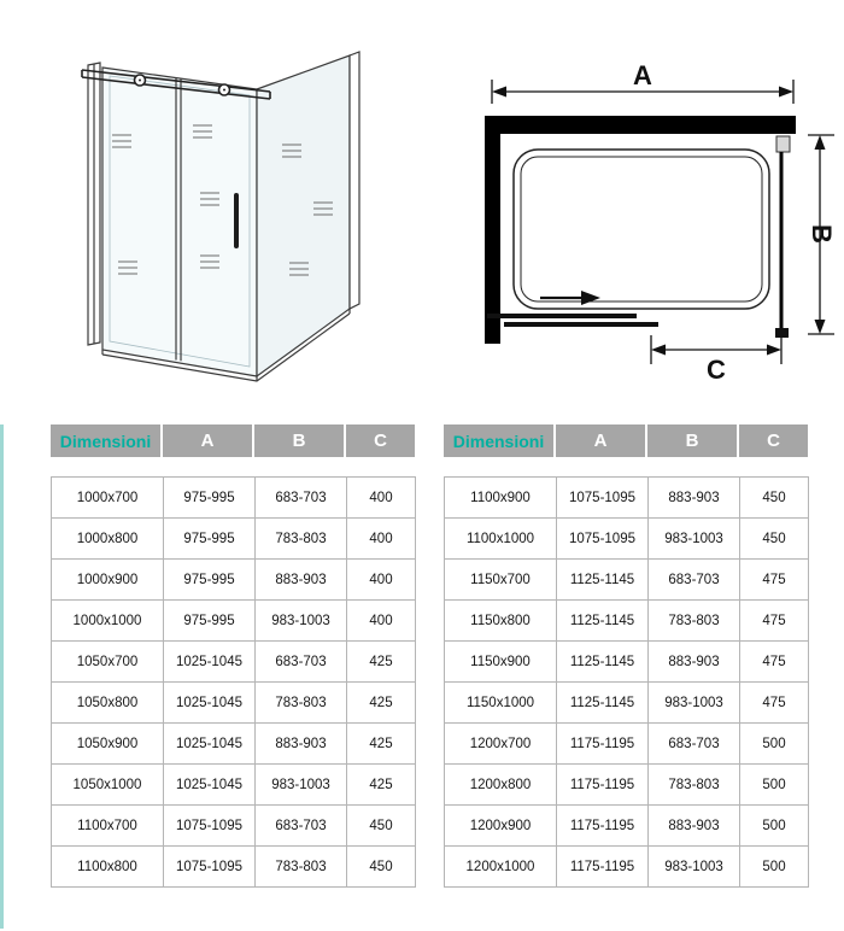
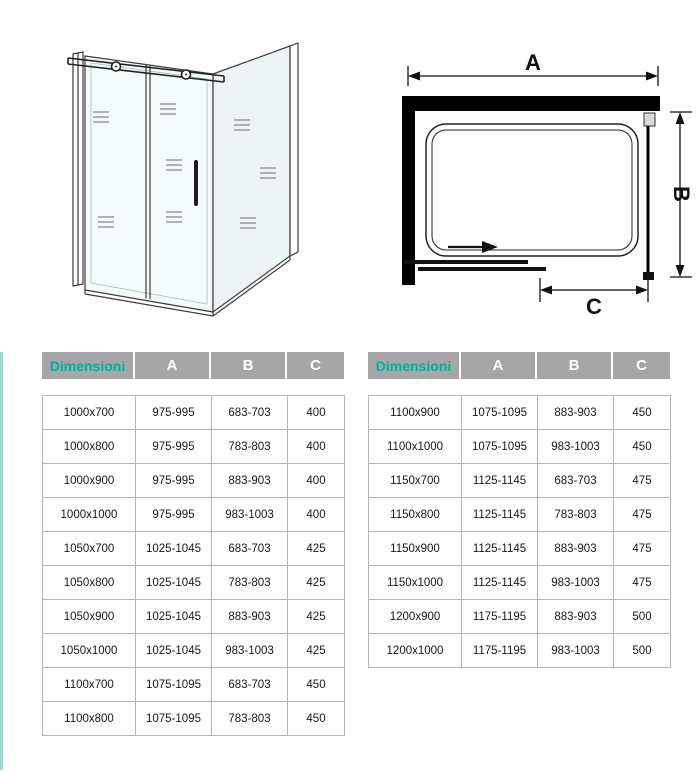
  A
  C
  Dimensioni
  A
  B
  C
  1000x700	975-995	683-703	400
  1000x800	975-995	783-803	400
  1000x900	975-995	883-903	400
  1000x1000	975-995	983-1003	400
  1050x700	1025-1045	683-703	425
  1050x800	1025-1045	783-803	425
  1050x900	1025-1045	883-903	425
  1050x1000	1025-1045	983-1003	425
  1100x700	1075-1095	683-703	450
  1100x800	1075-1095	783-803	450
  Dimensioni
  A
  B
  C
  1100x900	1075-1095	883-903	450
  1100x1000	1075-1095	983-1003	450
  1150x700	1125-1145	683-703	475
  1150x800	1125-1145	783-803	475
  1150x900	1125-1145	883-903	475
  1150x1000	1125-1145	983-1003	475
- 1200x700	1175-1195	683-703	500
- 1200x800	1175-1195	783-803	500
  1200x900	1175-1195	883-903	500
  1200x1000	1175-1195	983-1003	500
